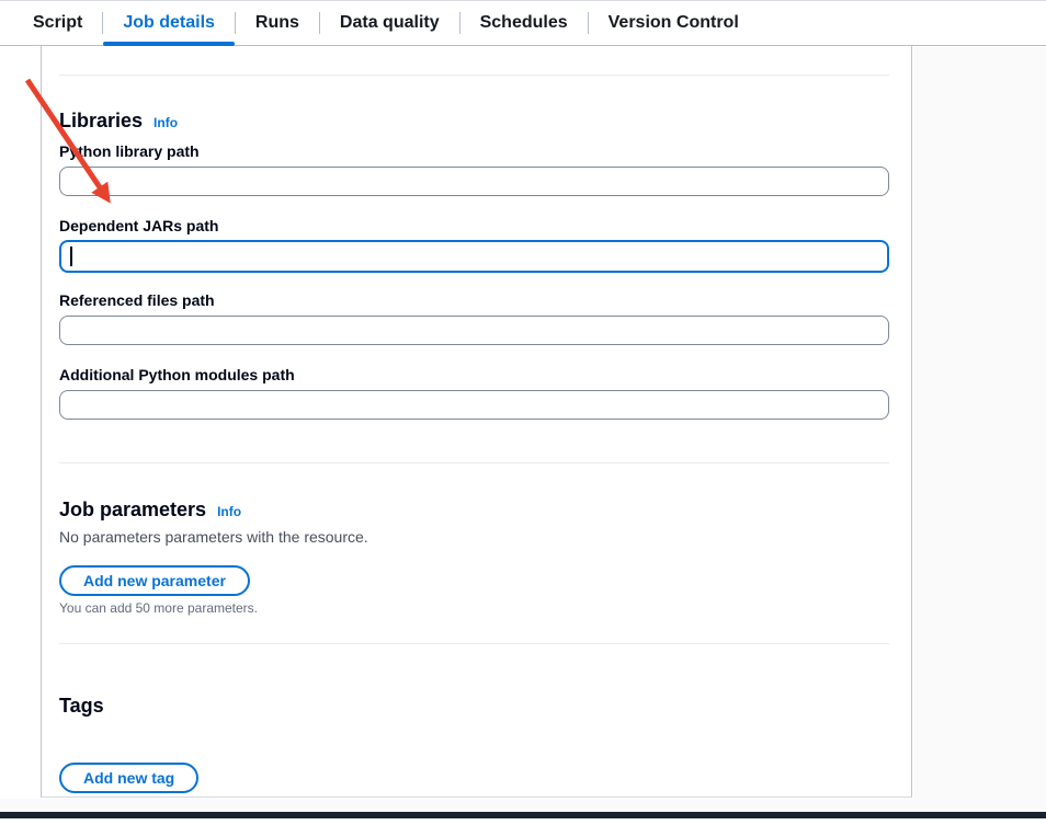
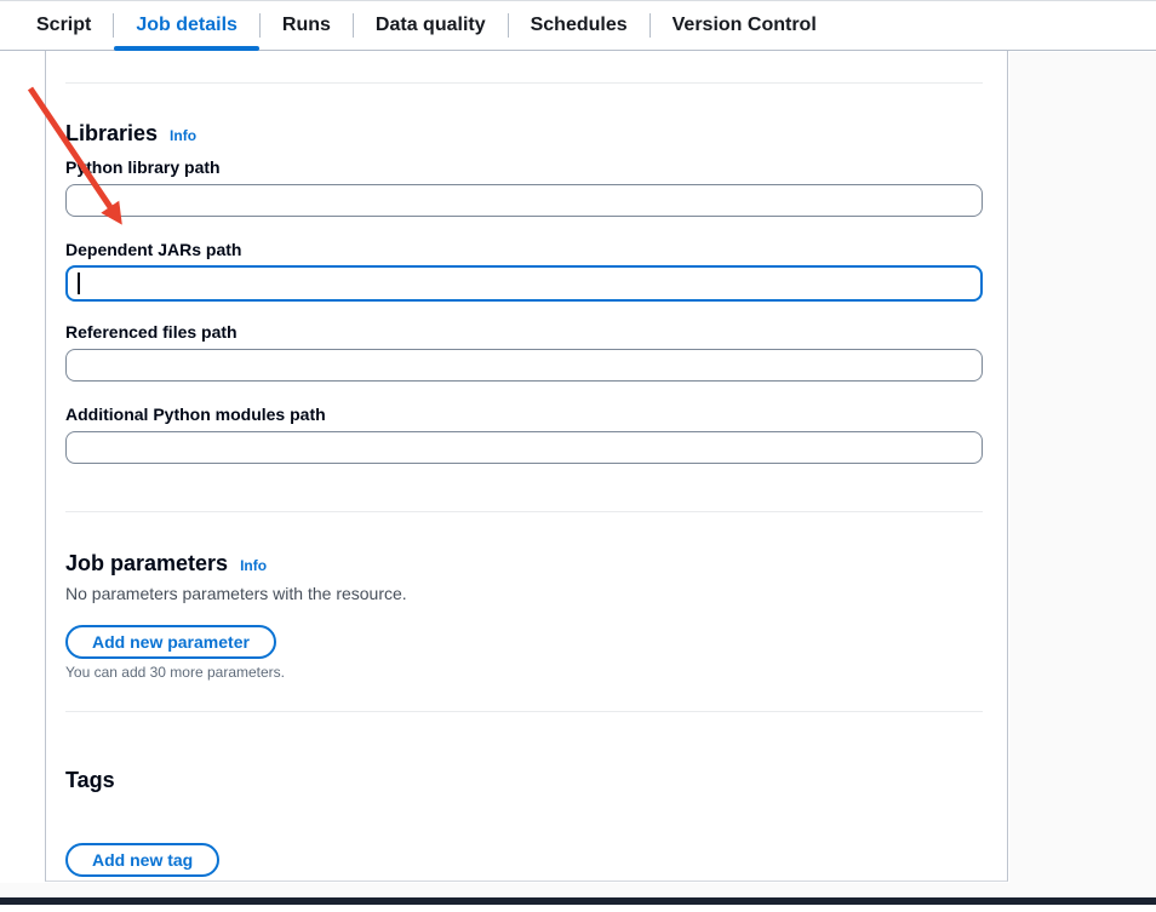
  Script
  Job details
  Runs
  Data quality
  Schedules
  Version Control
  Libraries
  Info
  Pthon library path
  Dependent JARs path
  Referenced files path
  Additional Python modules path
  Job parameters
  Info
  No parameters parameters with the resource.
  Add new parameter
- You can add 50 more parameters.
+ You can add 30 more parameters.
  Tags
  Add new tag
